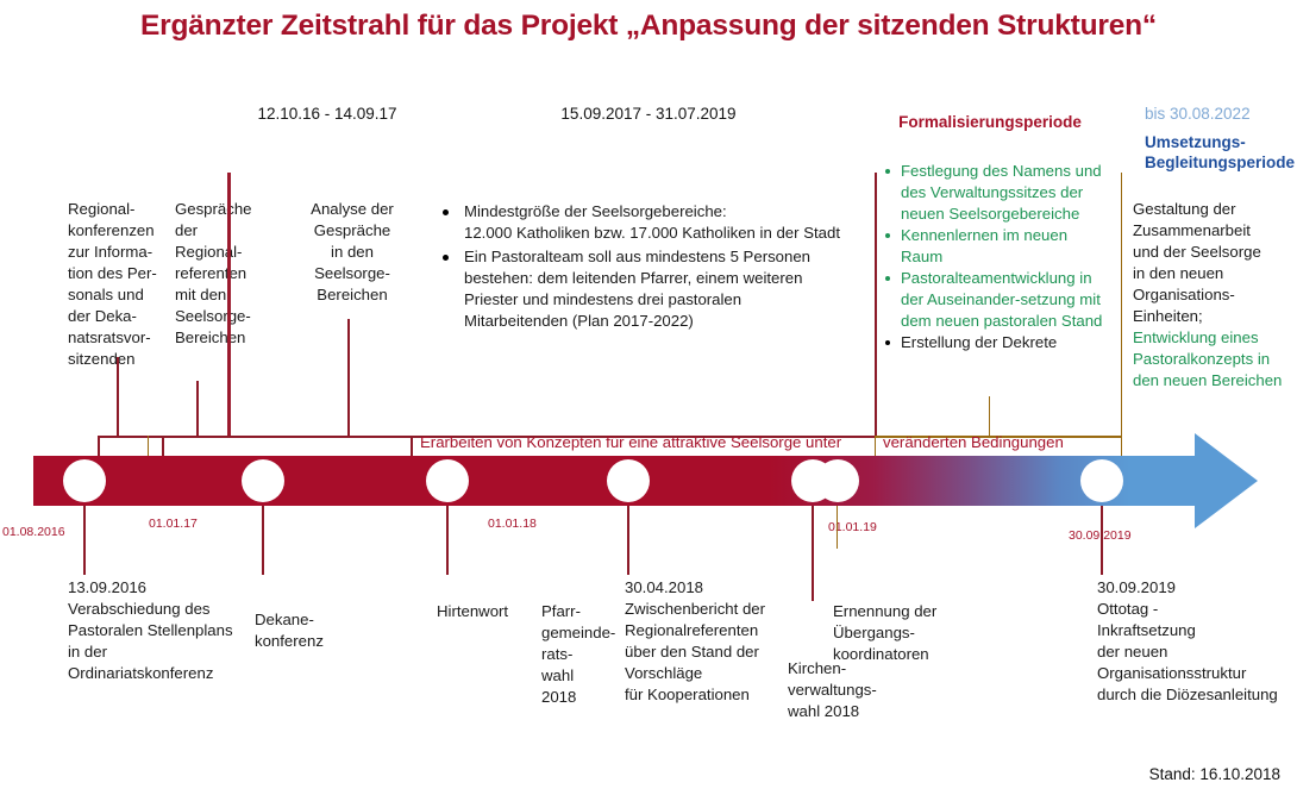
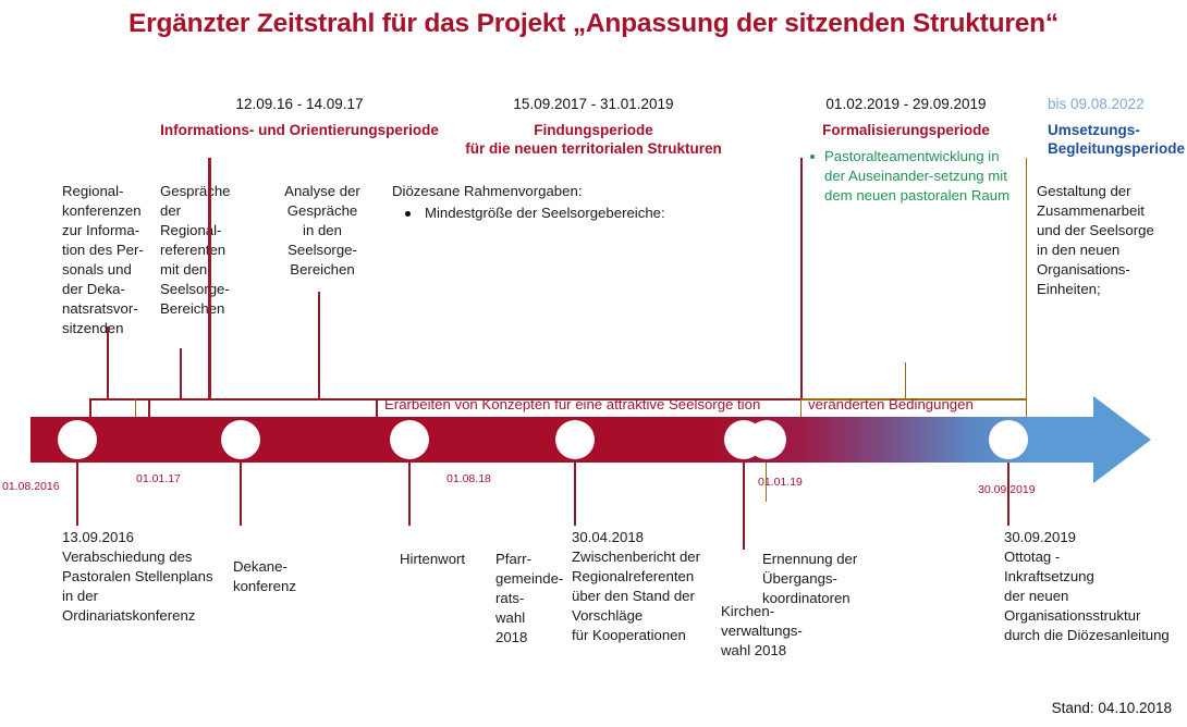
  Ergänzter Zeitstrahl für das Projekt „Anpassung der sitzenden Strukturen“
- 12.10.16 - 14.09.17
+ 12.09.16 - 14.09.17
+ Informations- und Orientierungsperiode
- 15.09.2017 - 31.07.2019
+ 15.09.2017 - 31.01.2019
+ Findungsperiode
+ für die neuen territorialen Strukturen
+ 01.02.2019 - 29.09.2019
  Formalisierungsperiode
- bis 30.08.2022
+ bis 09.08.2022
  Umsetzungs-
  Begleitungsperiode
  Regional-
  konferenzen
  zur Informa-
  tion des Per-
  sonals und
  der Deka-
  natsratsvor-
  sitzenden
  Gesprähe
  der
  Regionl-
  referenen
  mit den
  Seelsorge-
  Bereichen
  Analyse der
  Gespräche
  in den
  Seelsorge-
  Bereichen
+ Diözesane Rahmenvorgaben:
  Mindestgröße der Seelsorgebereiche:
- 12.000 Katholiken bzw. 17.000 Katholiken in der Stadt
- Ein Pastoralteam soll aus mindestens 5 Personen
- bestehen: dem leitenden Pfarrer, einem weiteren
- Priester und mindestens drei pastoralen
- Mitarbeitenden (Plan 2017-2022)
- Festlegung des Namens und des Verwaltungssitzes der neuen Seelsorgebereiche
- Kennenlernen im neuen Raum
- Pastoralteamentwicklung in der Auseinander-setzung mit dem neuen pastoralen Stand
+ Pastoralteamentwicklung in der Auseinander-setzung mit dem neuen pastoralen Raum
- Erstellung der Dekrete
  Gestaltung der
  Zusammenarbeit
  und der Seelsorge
  in den neuen
  Organisations-
  Einheiten;
- Entwicklung eines
- Pastoralkonzepts in
- den neuen Bereichen
- Erarbeiten von Konzepten für eine attraktive Seelsorge unter
+ Erarbeiten von Konzepten für eine attraktive Seelsorge tion
  veränderten Bedingungen
  01.08.2016
  01.01.17
- 01.01.18
+ 01.08.18
  01.01.19
  30.092019
  13.09.2016
  Verabschiedung des
  Pastoralen Stellenplans
  in der
  Ordinariatskonferenz
  Dekane-
  konferenz
  Hirtenwort
  Pfarr-
  gemeinde-
  rats-
  wahl
  2018
  30.04.2018
  Zwischenbericht der
  Regionalreferenten
  über den Stand der
  Vorschläge
  für Kooperationen
  Ernennung der
  Übergangs-
  koordinatoren
  Kirchen-
  verwaltungs-
  wahl 2018
  30.09.2019
  Ottotag -
  Inkraftsetzung
  der neuen
  Organisationsstruktur
  durch die Diözesanleitung
- Stand: 16.10.2018
+ Stand: 04.10.2018
